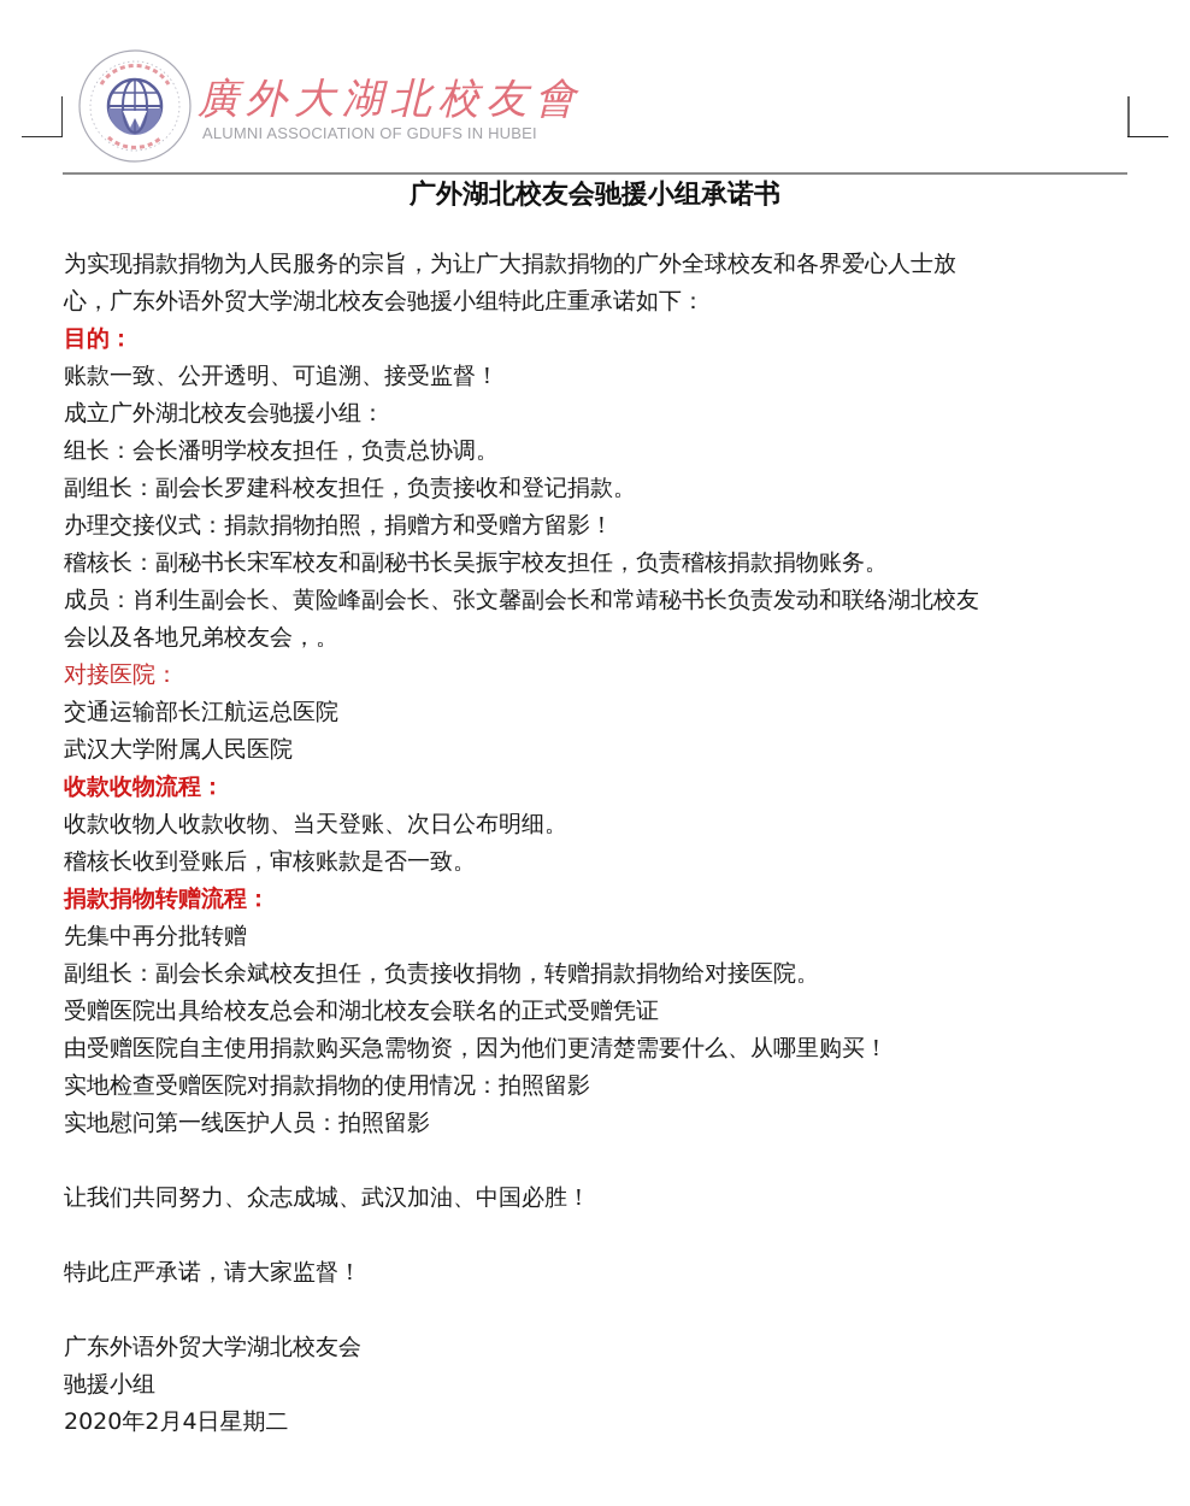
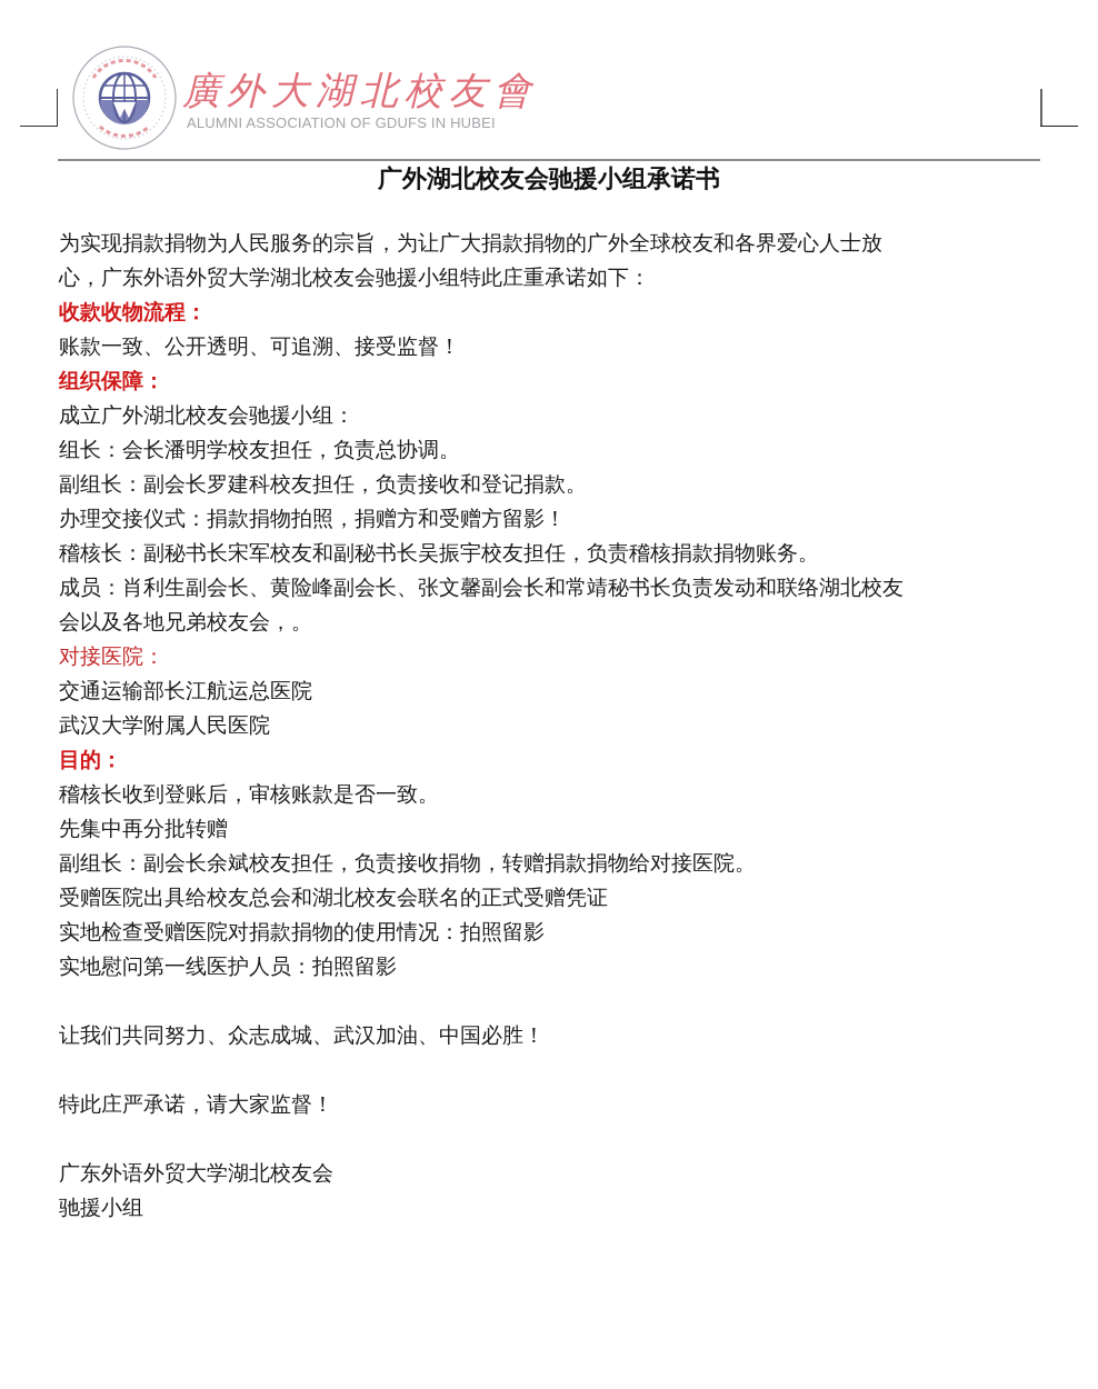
  廣外大湖北校友會
  ALUMNI ASSOCIATION OF GDUFS IN HUBEI
  广外湖北校友会驰援小组承诺书
  为实现捐款捐物为人民服务的宗旨，为让广大捐款捐物的广外全球校友和各界爱心人士放
  心，广东外语外贸大学湖北校友会驰援小组特此庄重承诺如下：
- 目的：
+ 收款收物流程：
  账款一致、公开透明、可追溯、接受监督！
+ 组织保障：
  成立广外湖北校友会驰援小组：
  组长：会长潘明学校友担任，负责总协调。
  副组长：副会长罗建科校友担任，负责接收和登记捐款。
  办理交接仪式：捐款捐物拍照，捐赠方和受赠方留影！
  稽核长：副秘书长宋军校友和副秘书长吴振宇校友担任，负责稽核捐款捐物账务。
  成员：肖利生副会长、黄险峰副会长、张文馨副会长和常靖秘书长负责发动和联络湖北校友
  会以及各地兄弟校友会，。
  对接医院：
  交通运输部长江航运总医院
  武汉大学附属人民医院
- 收款收物流程：
+ 目的：
- 收款收物人收款收物、当天登账、次日公布明细。
  稽核长收到登账后，审核账款是否一致。
- 捐款捐物转赠流程：
  先集中再分批转赠
  副组长：副会长余斌校友担任，负责接收捐物，转赠捐款捐物给对接医院。
  受赠医院出具给校友总会和湖北校友会联名的正式受赠凭证
- 由受赠医院自主使用捐款购买急需物资，因为他们更清楚需要什么、从哪里购买！
  实地检查受赠医院对捐款捐物的使用情况：拍照留影
  实地慰问第一线医护人员：拍照留影
  让我们共同努力、众志成城、武汉加油、中国必胜！
  特此庄严承诺，请大家监督！
  广东外语外贸大学湖北校友会
  驰援小组
- 2020年2月4日星期二
